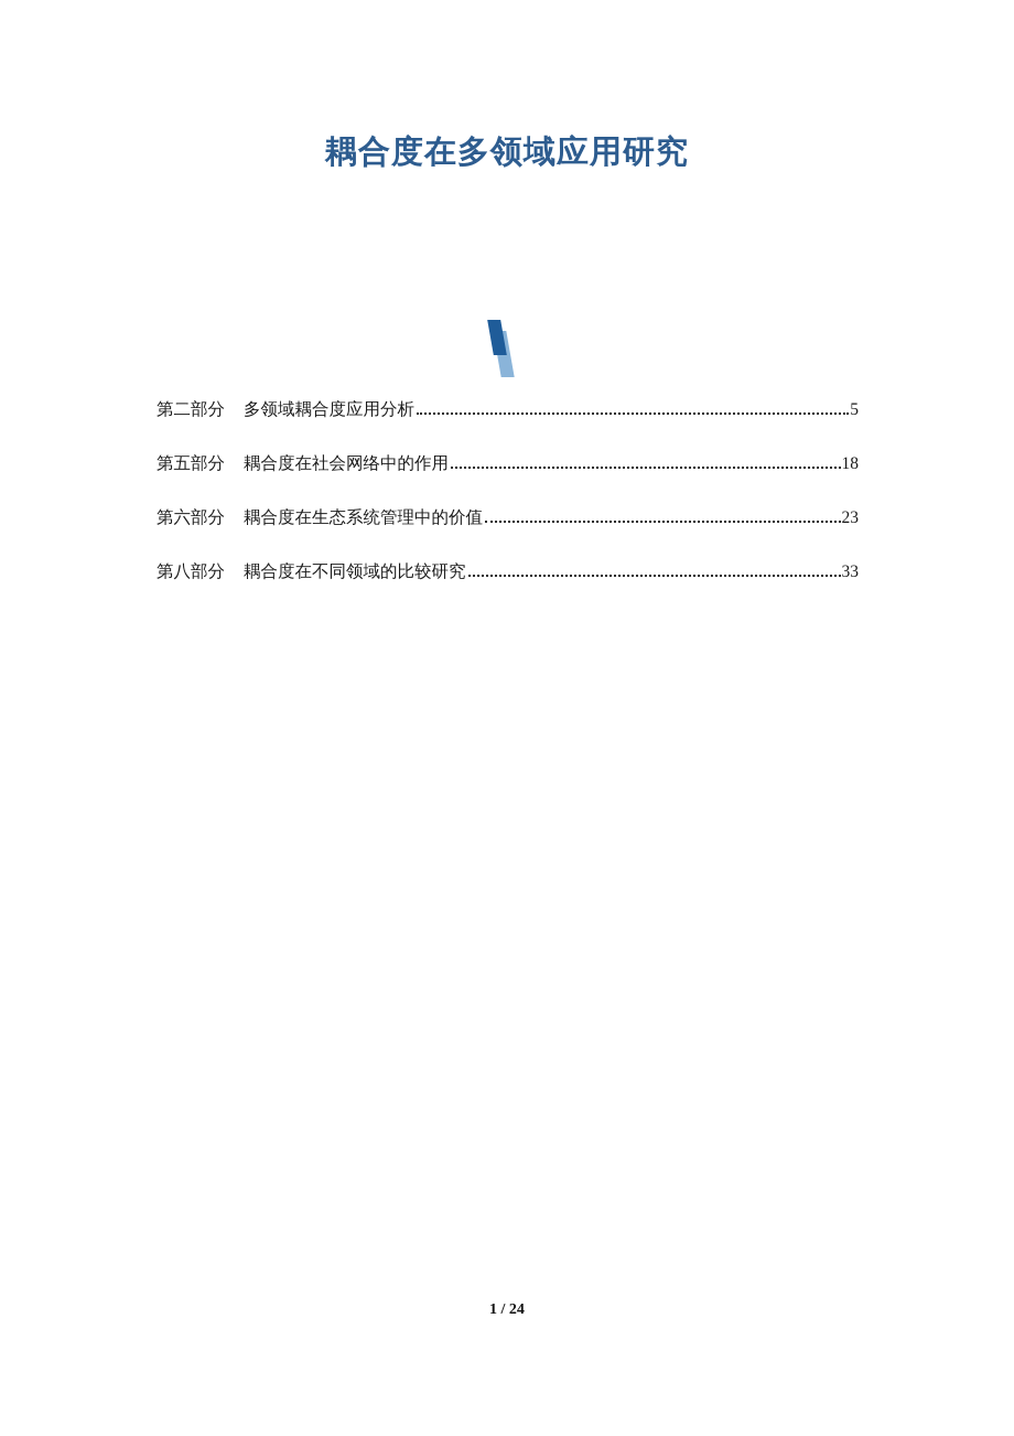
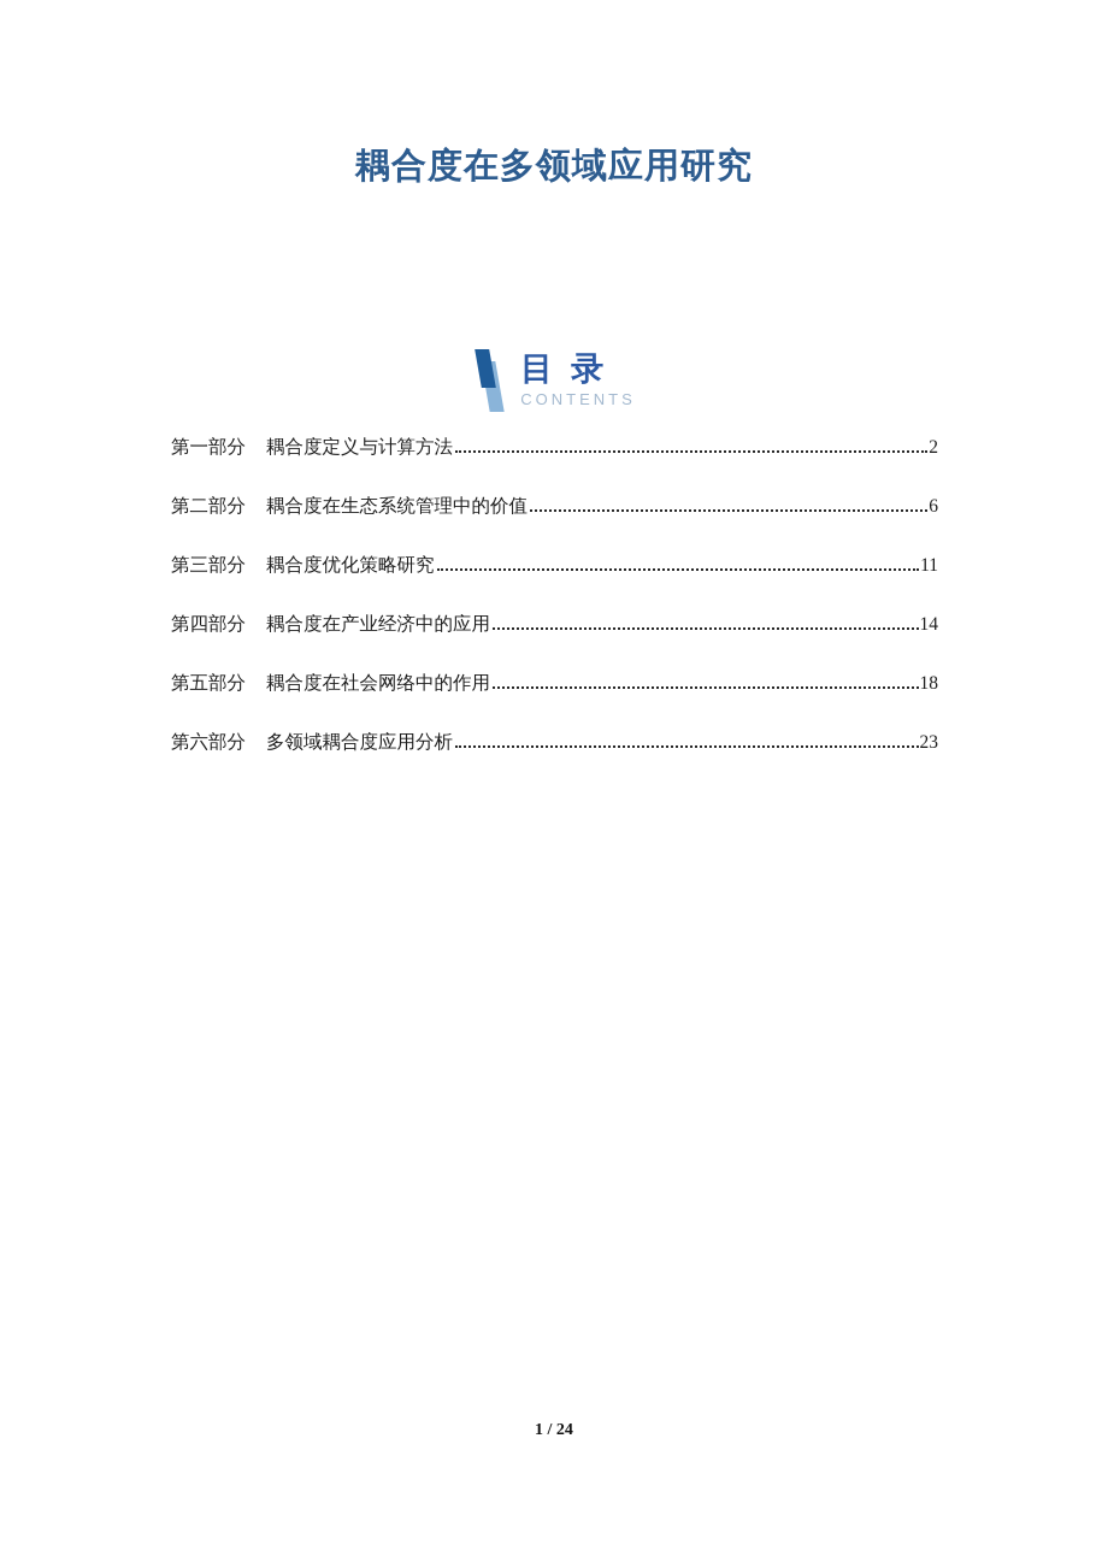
  耦合度在多领域应用研究
+ 目 录
+ CONTENTS
+ 第一部分
+ 耦合度定义与计算方法
+ 2
  第二部分
- 多领域耦合度应用分析
+ 耦合度在生态系统管理中的价值
- 5
+ 6
+ 第三部分
+ 耦合度优化策略研究
+ 11
+ 第四部分
+ 耦合度在产业经济中的应用
+ 14
  第五部分
  耦合度在社会网络中的作用
  18
  第六部分
- 耦合度在生态系统管理中的价值
+ 多领域耦合度应用分析
  23
- 第八部分
- 耦合度在不同领域的比较研究
- 33
  1 / 24
